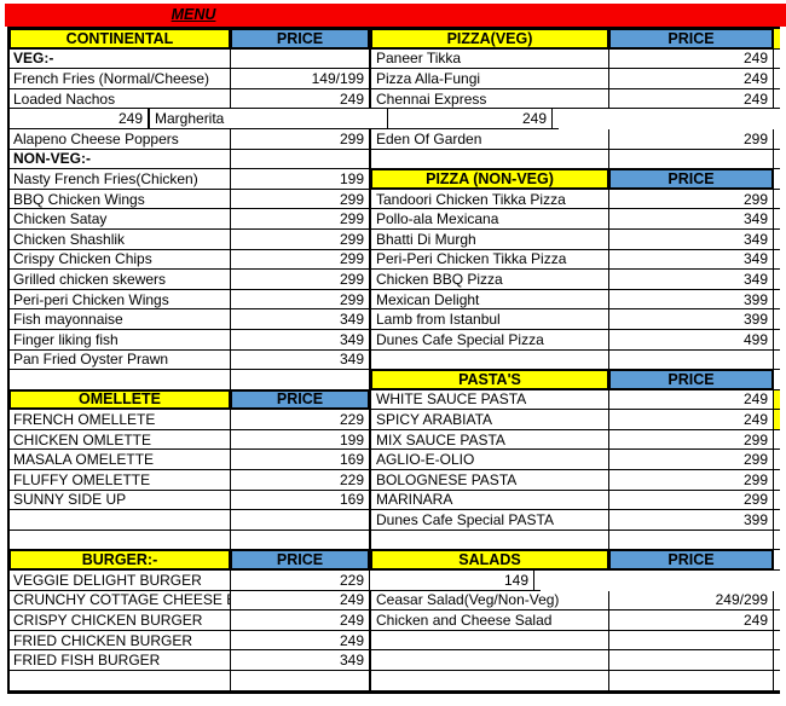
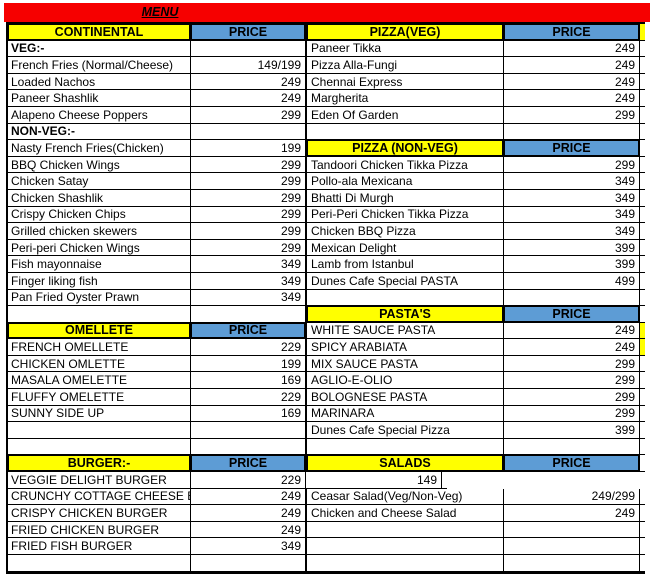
  MENU
  CONTINENTAL
  PRICE
  PIZZA(VEG)
  PRICE
  VEG:-
  Paneer Tikka
  249
  French Fries (Normal/Cheese)
  149/199
  Pizza Alla-Fungi
  249
  Loaded Nachos
  249
  Chennai Express
  249
+ Paneer Shashlik
  249
  Margherita
  249
  Alapeno Cheese Poppers
  299
  Eden Of Garden
  299
  NON-VEG:-
  Nasty French Fries(Chicken)
  199
  PIZZA (NON-VEG)
  PRICE
  BBQ Chicken Wings
  299
  Tandoori Chicken Tikka Pizza
  299
  Chicken Satay
  299
  Pollo-ala Mexicana
  349
  Chicken Shashlik
  299
  Bhatti Di Murgh
  349
  Crispy Chicken Chips
  299
  Peri-Peri Chicken Tikka Pizza
  349
  Grilled chicken skewers
  299
  Chicken BBQ Pizza
  349
  Peri-peri Chicken Wings
  299
  Mexican Delight
  399
  Fish mayonnaise
  349
  Lamb from Istanbul
  399
  Finger liking fish
  349
- Dunes Cafe Special Pizza
+ Dunes Cafe Special PASTA
  499
  Pan Fried Oyster Prawn
  349
  PASTA'S
  PRICE
  OMELLETE
  PRICE
  WHITE SAUCE PASTA
  249
  FRENCH OMELLETE
  229
  SPICY ARABIATA
  249
  CHICKEN OMLETTE
  199
  MIX SAUCE PASTA
  299
  MASALA OMELETTE
  169
  AGLIO-E-OLIO
  299
  FLUFFY OMELETTE
  229
  BOLOGNESE PASTA
  299
  SUNNY SIDE UP
  169
  MARINARA
  299
- Dunes Cafe Special PASTA
+ Dunes Cafe Special Pizza
  399
  BURGER:-
  PRICE
  SALADS
  PRICE
  VEGGIE DELIGHT BURGER
  229
  149
  CRUNCHY COTTAGE CHEESE
  249
  Ceasar Salad(Veg/Non-Veg)
  249/299
  CRISPY CHICKEN BURGER
  249
  Chicken and Cheese Salad
  249
  FRIED CHICKEN BURGER
  249
  FRIED FISH BURGER
  349
